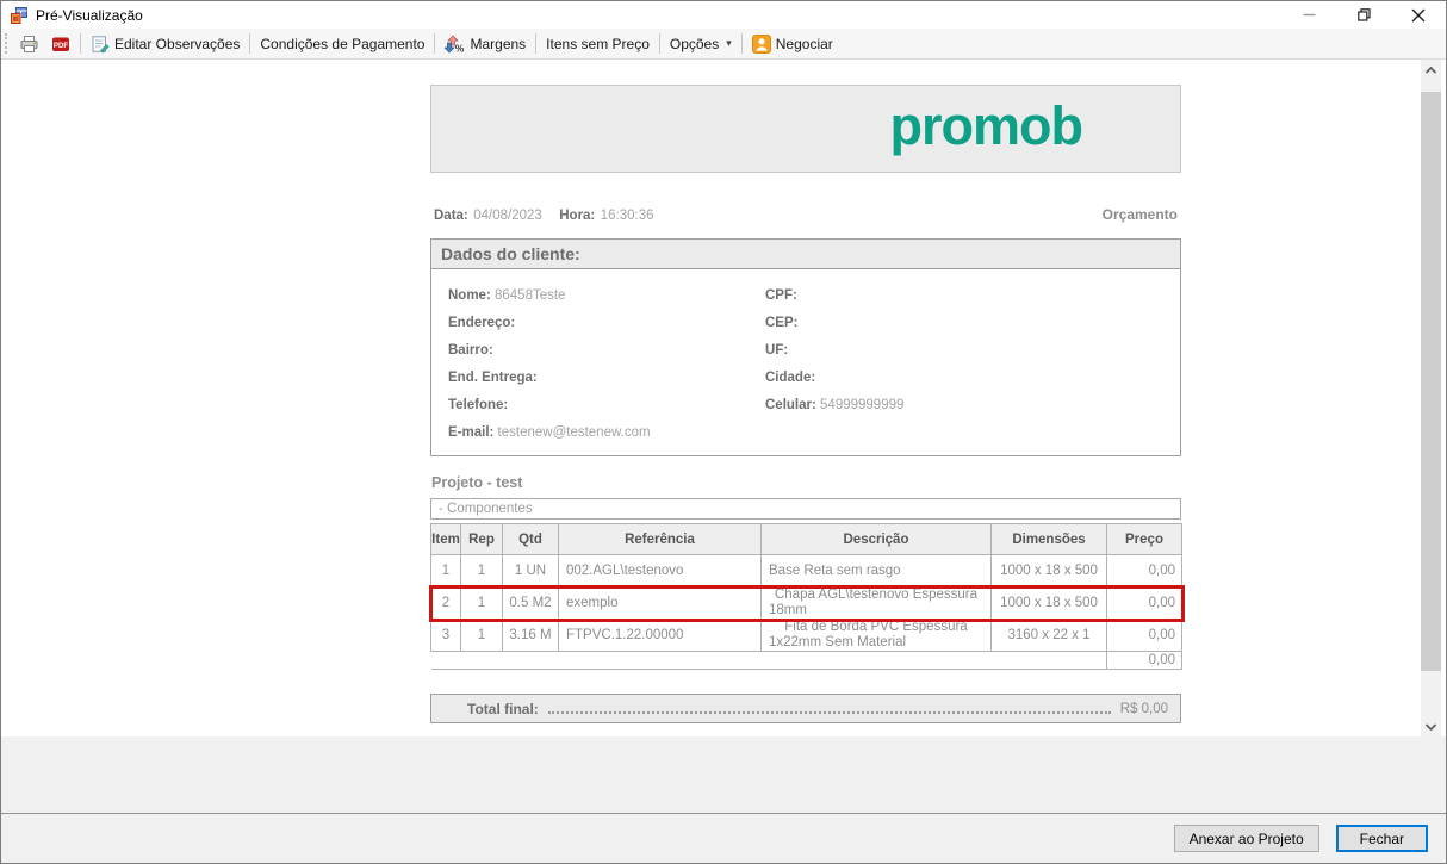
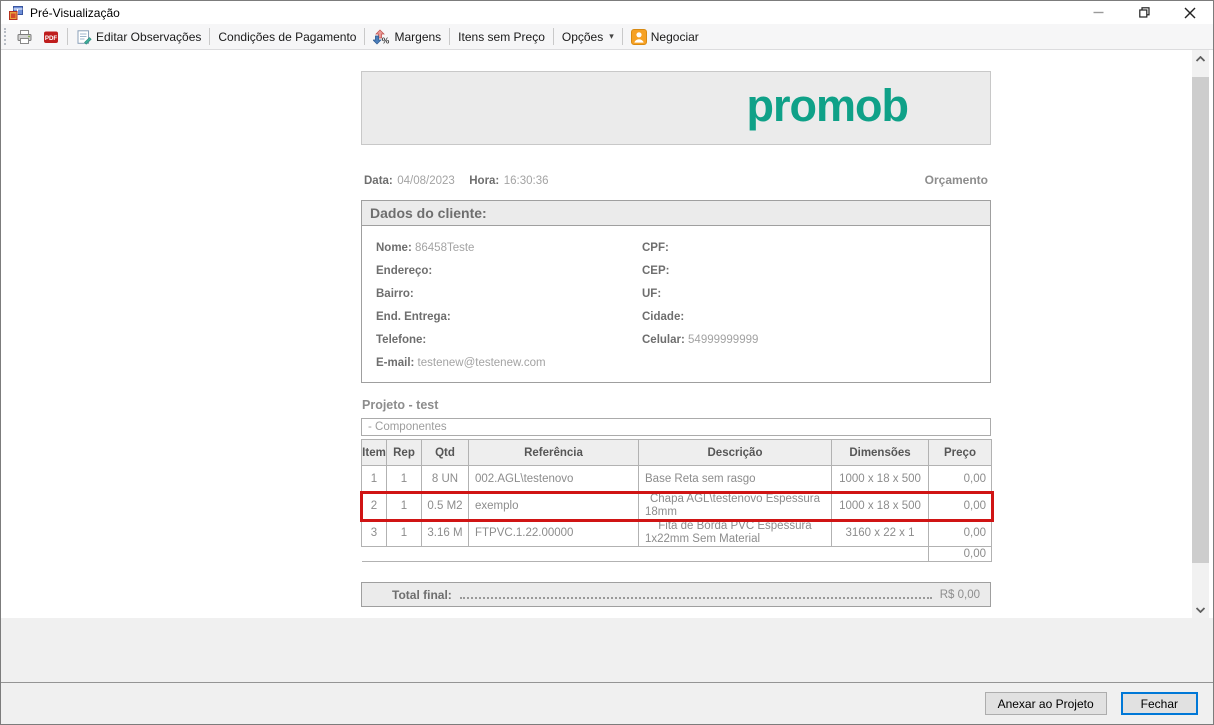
  Pré-Visualização
  Editar Observações
  Condições de Pagamento
  %
  Margens
  Itens sem Preço
  Opções
  ▾
  Negociar
  promob
  Data: 04/08/2023 Hora: 16:30:36
  Orçamento
  Dados do cliente:
  Nome: 86458Teste
  Endereço:
  Bairro:
  End. Entrega:
  Telefone:
  E-mail: testenew@testenew.com
  CPF:
  CEP:
  UF:
  Cidade:
  Celular: 54999999999
  Projeto - test
  - Componentes
  Item	Rep	Qtd	Referência	Descrição	Dimensões	Preço
- 1	1	1 UN	002.AGL\testenovo	Base Reta sem rasgo	1000 x 18 x 500	0,00
+ 1	1	8 UN	002.AGL\testenovo	Base Reta sem rasgo	1000 x 18 x 500	0,00
  2	1	0.5 M2	exemplo	Chapa AGL\testenovo Espessura 18mm	1000 x 18 x 500	0,00
  3	1	3.16 M	FTPVC.1.22.00000	Fita de Borda PVC Espessura 1x22mm Sem Material	3160 x 22 x 1	0,00
  	0,00
  Total final:
  R$ 0,00
  Anexar ao Projeto
  Fechar
